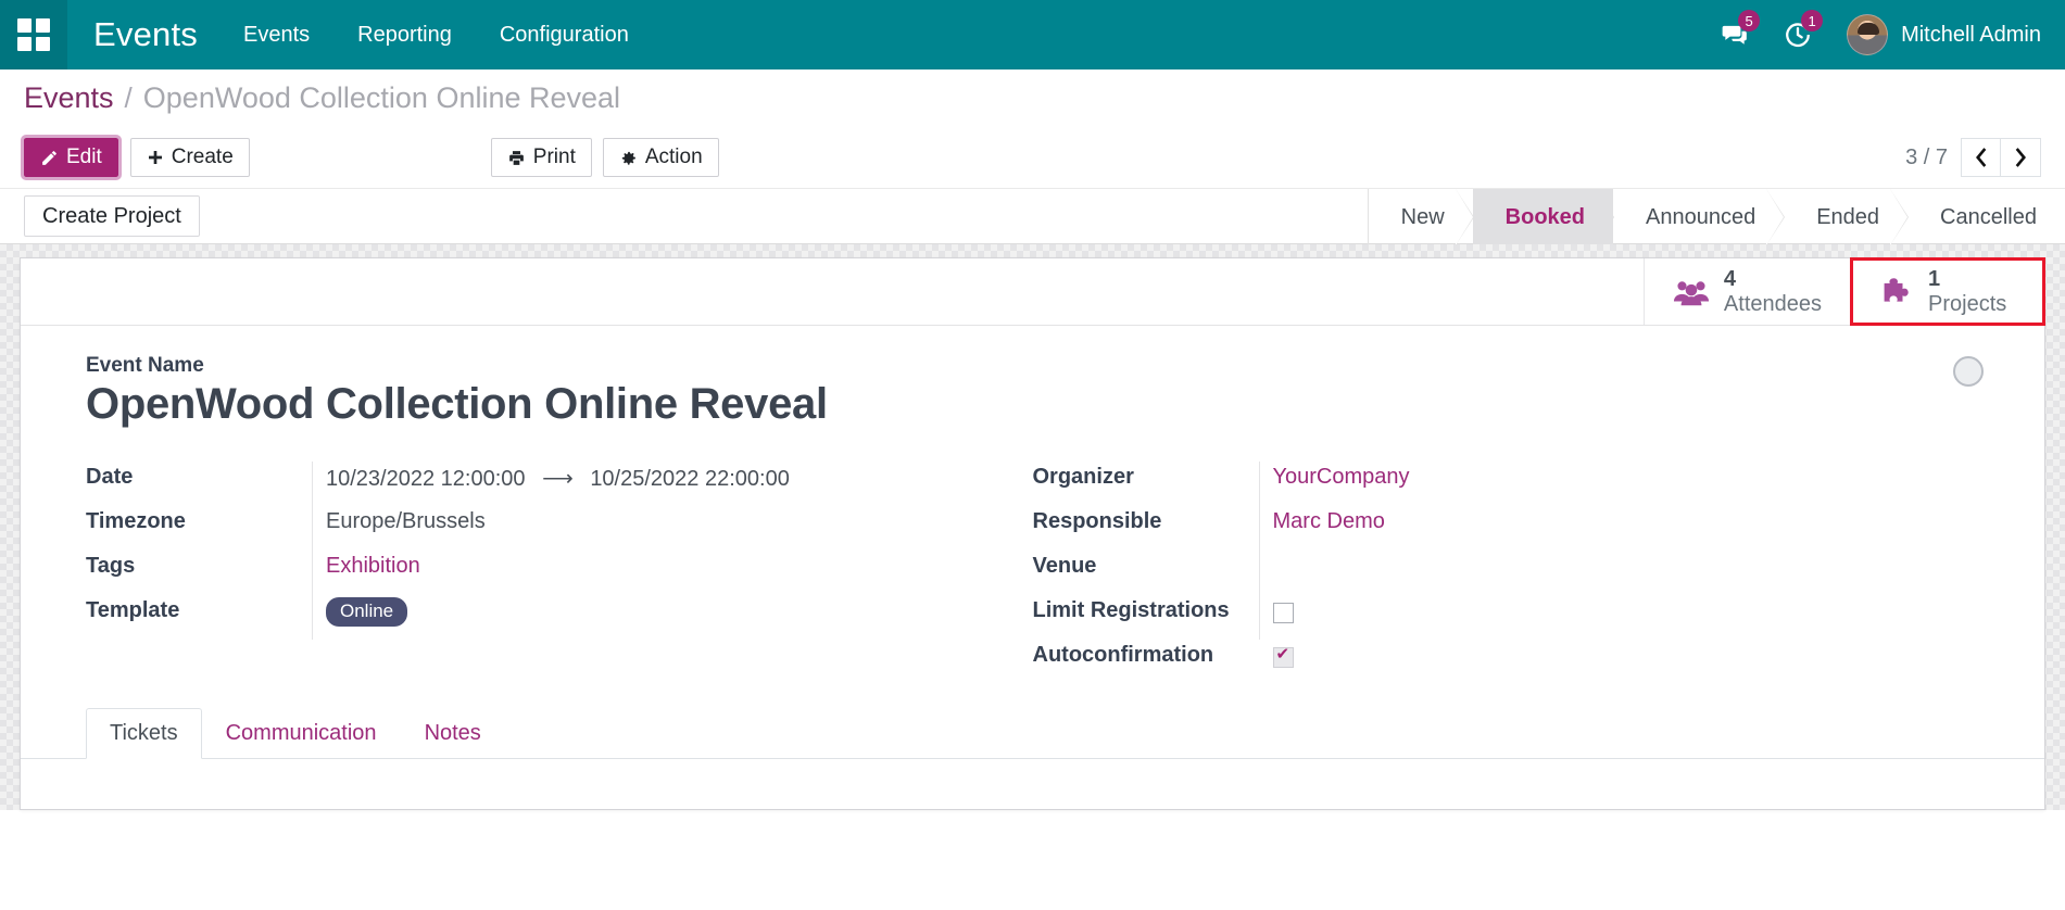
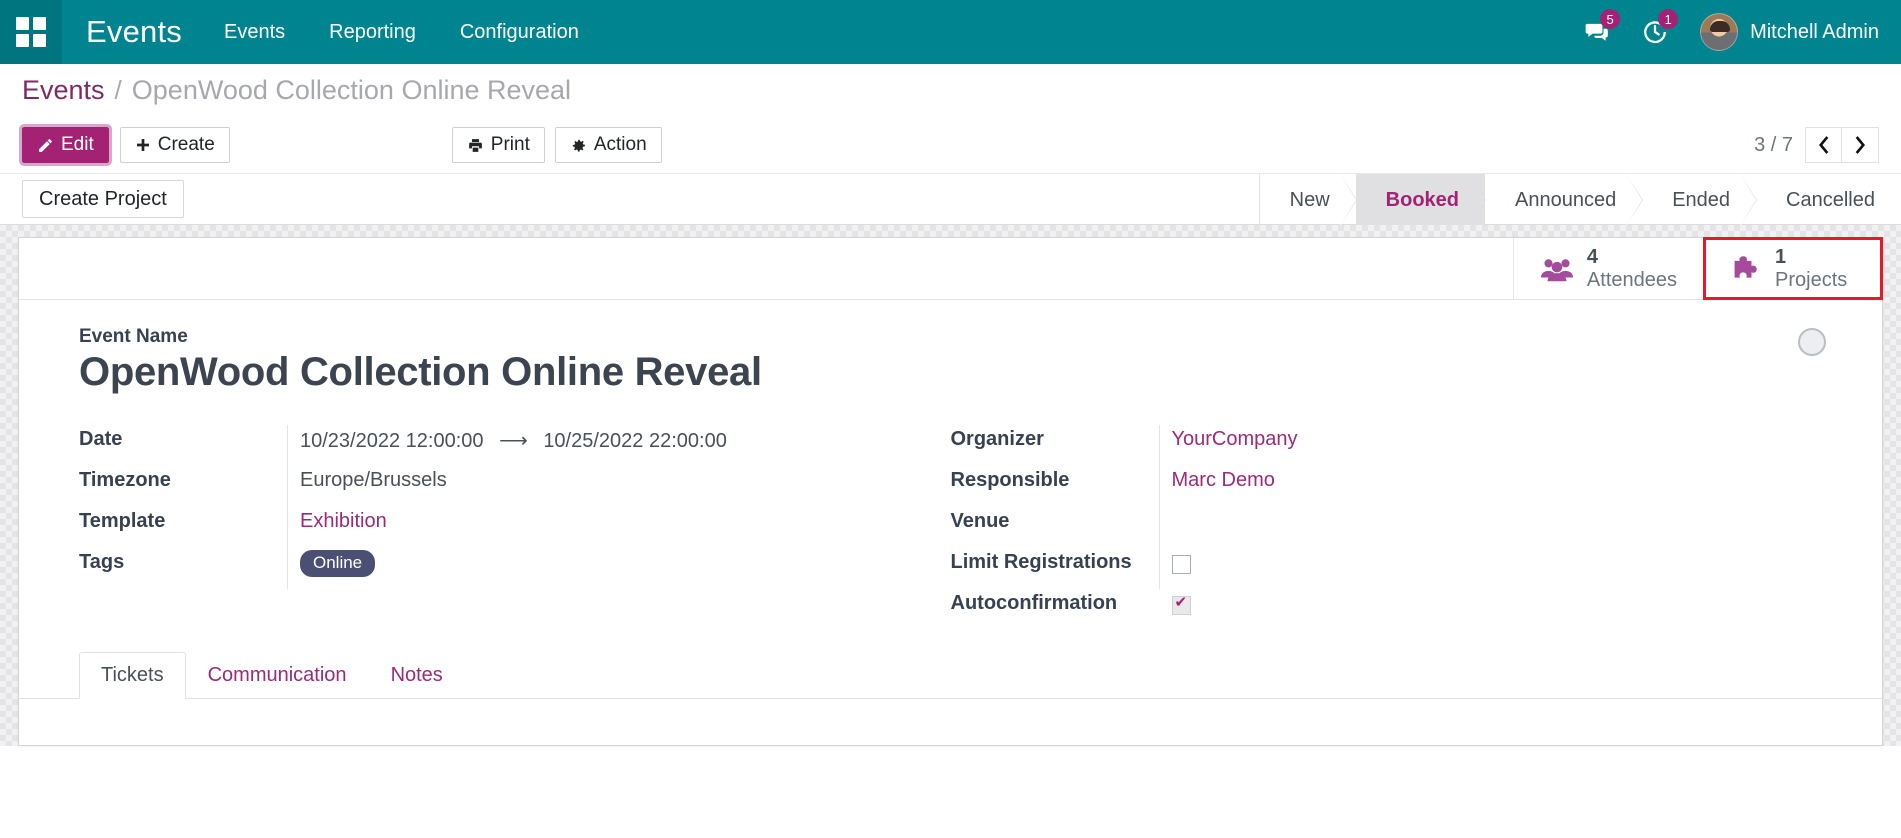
  Events
  Events
  Reporting
  Configuration
  5
  1
  Mitchell Admin
  Events
  /
  OpenWood Collection Online Reveal
  Edit
  Create
  Print
  Action
  3 / 7
  Create Project
  New
  Booked
  Announced
  Ended
  Cancelled
  4
  Attendees
  1
  Projects
  Event Name
  OpenWood Collection Online Reveal
  Date
  10/23/2022 12:00:00 ⟶ 10/25/2022 22:00:00
  Timezone
  Europe/Brussels
- Tags
+ Template
  Exhibition
- Template
+ Tags
  Online
  Organizer
  YourCompany
  Responsible
  Marc Demo
  Venue
  Limit Registrations
  Autoconfirmation
  Tickets
  Communication
  Notes
